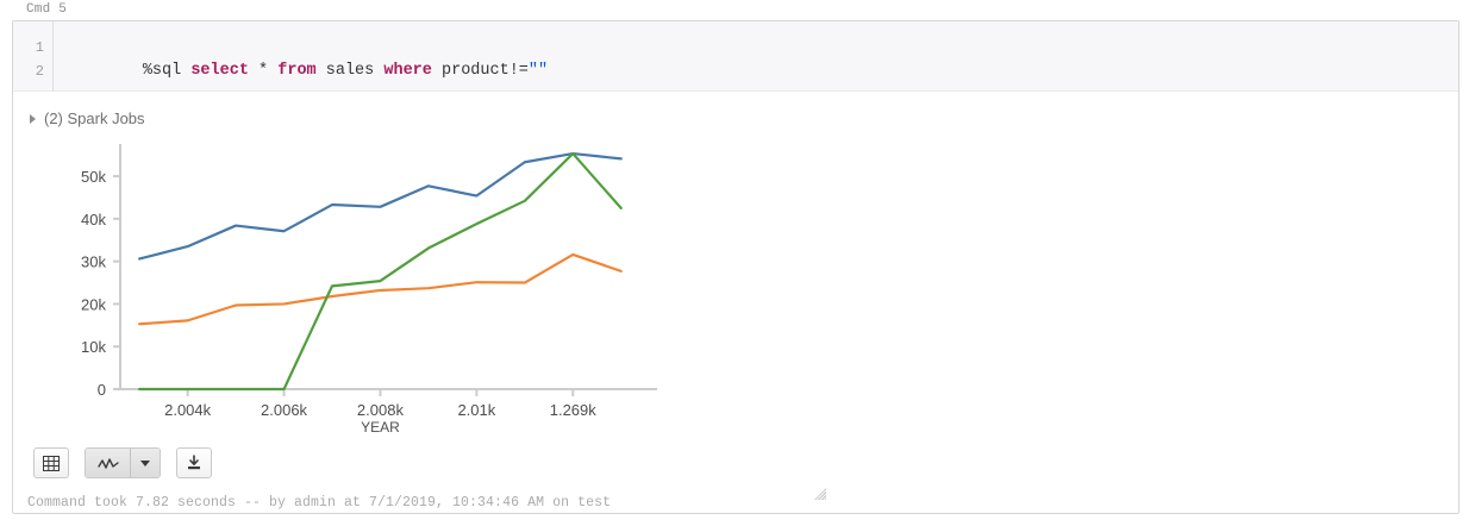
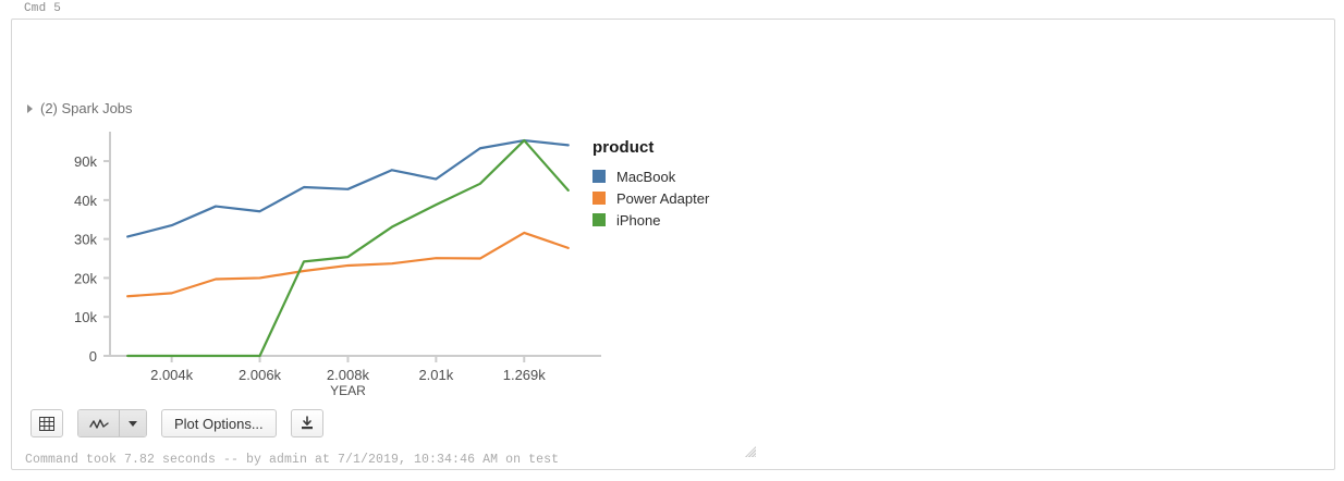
  Cmd 5
- 1
- 2
- %sql select * from sales where product!=""
  (2) Spark Jobs
  0
  10k
  20k
  30k
  40k
- 50k
+ 90k
  2.004k
  2.006k
  2.008k
  2.01k
  1.269k
  YEAR
+ product
+ MacBook
+ Power Adapter
+ iPhone
+ Plot Options...
  Command took 7.82 seconds -- by admin at 7/1/2019, 10:34:46 AM on test
